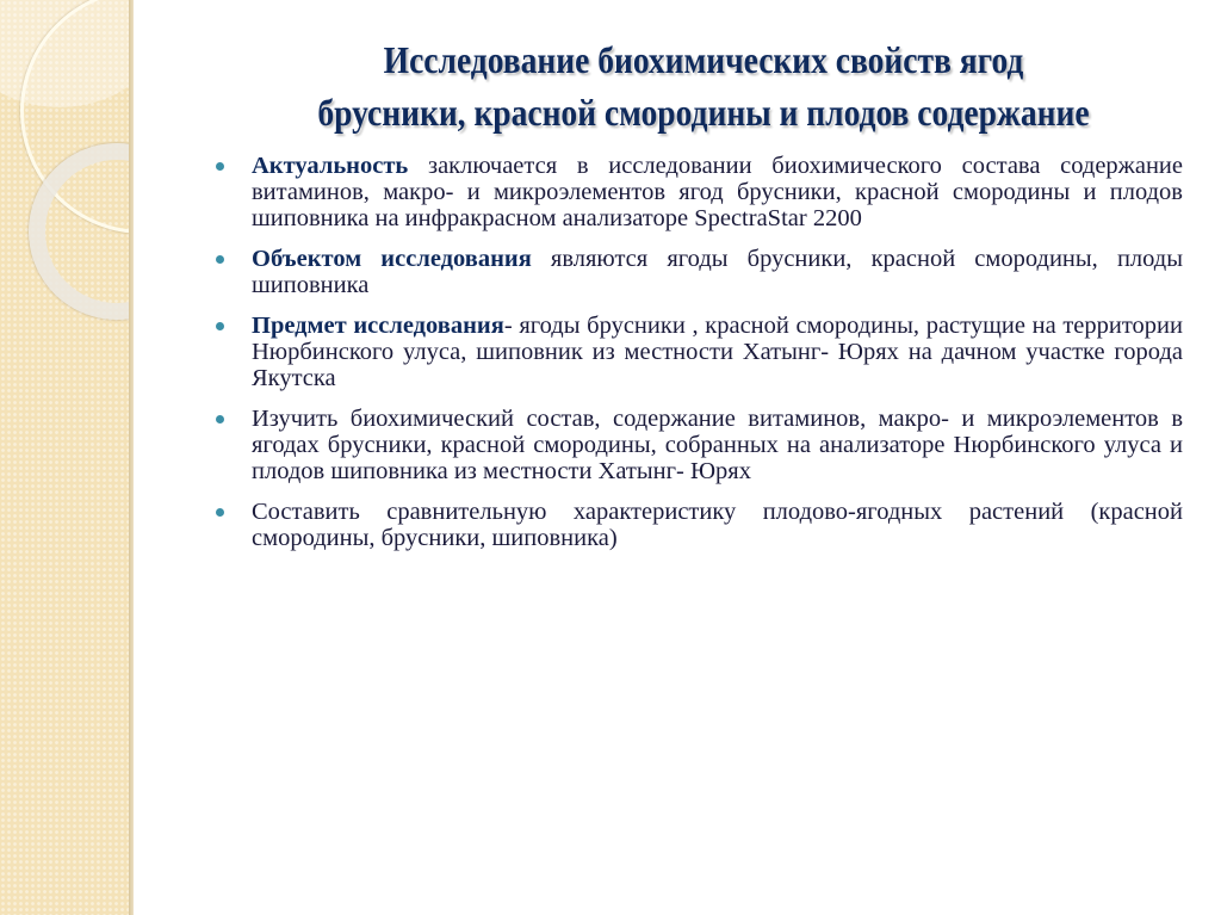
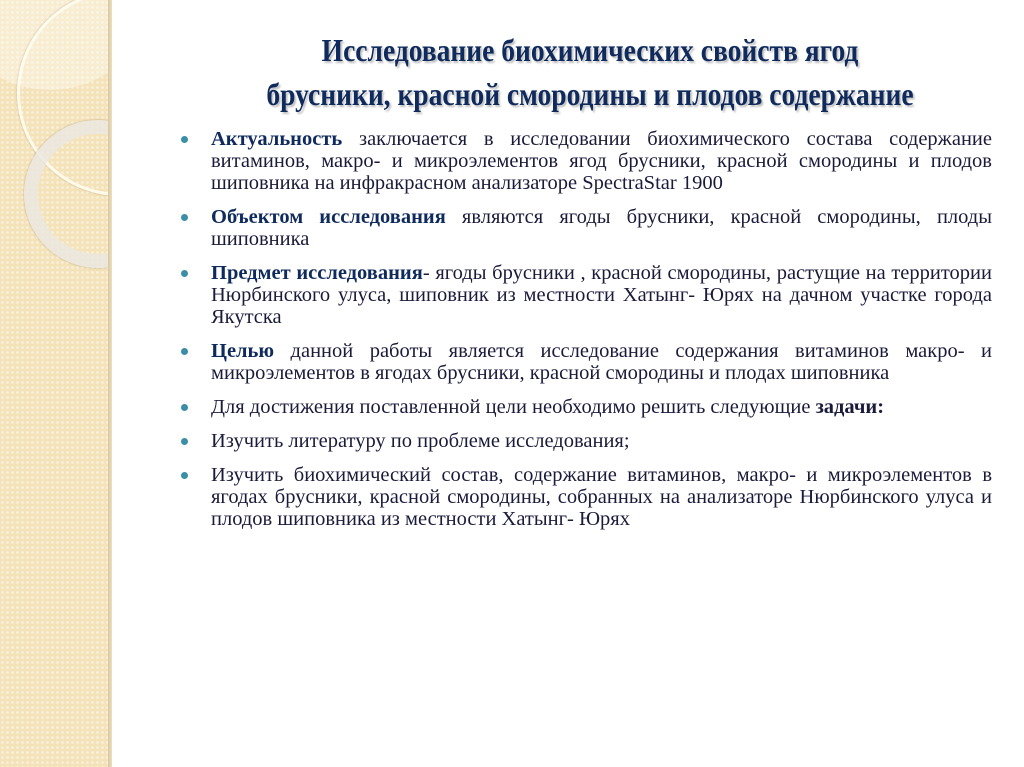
  Исследование биохимических свойств ягод
  брусники, красной смородины и плодов содержание
- Актуальность заключается в исследовании биохимического состава содержание витаминов, макро- и микроэлементов ягод брусники, красной смородины и плодов шиповника на инфракрасном анализаторе SpectraStar 2200
+ Актуальность заключается в исследовании биохимического состава содержание витаминов, макро- и микроэлементов ягод брусники, красной смородины и плодов шиповника на инфракрасном анализаторе SpectraStar 1900
  Объектом исследования являются ягоды брусники, красной смородины, плоды шиповника
  Предмет исследования- ягоды брусники , красной смородины, растущие на территории Нюрбинского улуса, шиповник из местности Хатынг- Юрях на дачном участке города Якутска
+ Целью данной работы является исследование содержания витаминов макро- и микроэлементов в ягодах брусники, красной смородины и плодах шиповника
+ Для достижения поставленной цели необходимо решить следующие задачи:
+ Изучить литературу по проблеме исследования;
  Изучить биохимический состав, содержание витаминов, макро- и микроэлементов в ягодах брусники, красной смородины, собранных на анализаторе Нюрбинского улуса и плодов шиповника из местности Хатынг- Юрях
- Составить сравнительную характеристику плодово-ягодных растений (красной смородины, брусники, шиповника)
